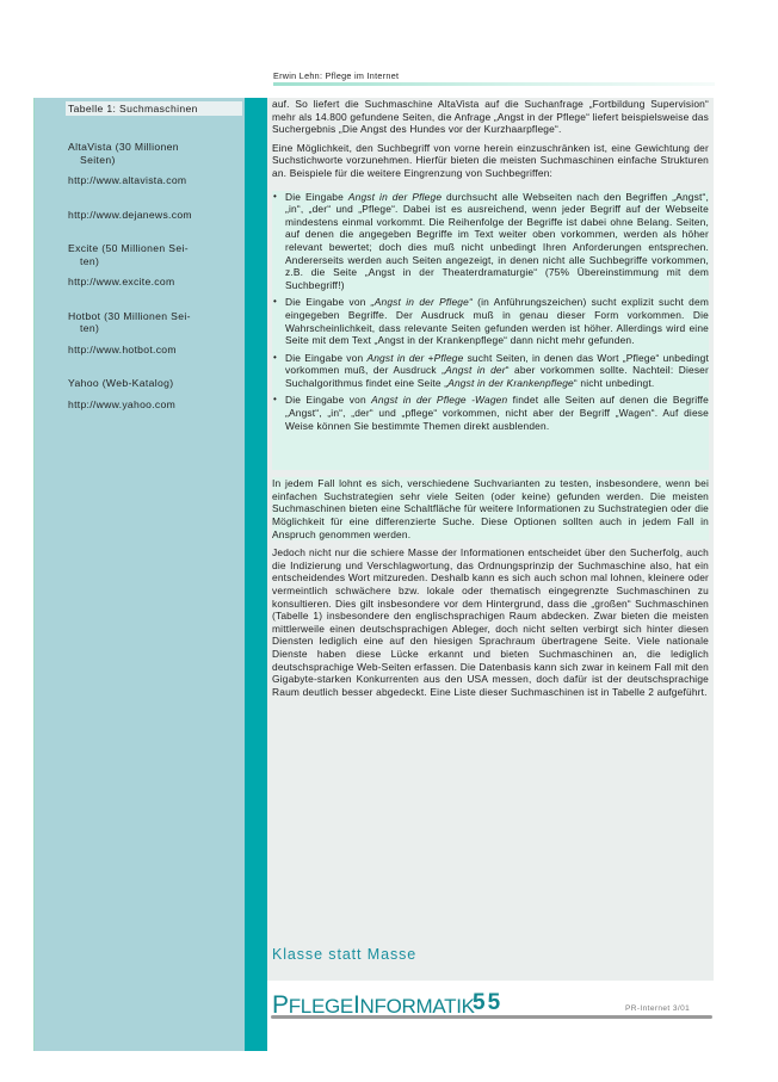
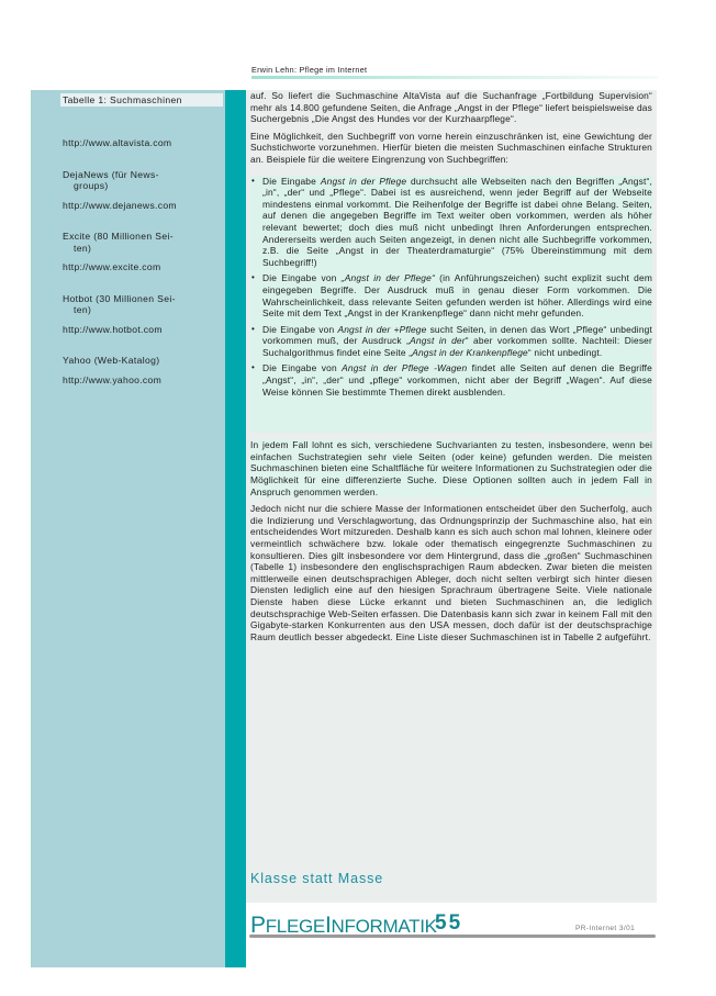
  Erwin Lehn: Pflege im Internet
  Tabelle 1: Suchmaschinen
- AltaVista (30 Millionen
- Seiten)
  http://www.altavista.com
+ DejaNews (für News-
+ groups)
  http://www.dejanews.com
- Excite (50 Millionen Sei-
+ Excite (80 Millionen Sei-
  ten)
  http://www.excite.com
  Hotbot (30 Millionen Sei-
  ten)
  http://www.hotbot.com
  Yahoo (Web-Katalog)
  http://www.yahoo.com
  auf. So liefert die Suchmaschine AltaVista auf die Suchanfrage „Fortbildung Supervision“ mehr als 14.800 gefundene Seiten, die Anfrage „Angst in der Pflege“ liefert beispielsweise das Suchergebnis „Die Angst des Hundes vor der Kurzhaarpflege“.
  Eine Möglichkeit, den Suchbegriff von vorne herein einzuschränken ist, eine Gewichtung der Suchstichworte vorzunehmen. Hierfür bieten die meisten Suchmaschinen einfache Strukturen an. Beispiele für die weitere Eingrenzung von Suchbegriffen:
  Die Eingabe Angst in der Pflege durchsucht alle Webseiten nach den Begriffen „Angst“, „in“, „der“ und „Pflege“. Dabei ist es ausreichend, wenn jeder Begriff auf der Webseite mindestens einmal vorkommt. Die Reihenfolge der Begriffe ist dabei ohne Belang. Seiten, auf denen die angegeben Begriffe im Text weiter oben vorkommen, werden als höher relevant bewertet; doch dies muß nicht unbedingt Ihren Anforderungen entsprechen. Andererseits werden auch Seiten angezeigt, in denen nicht alle Suchbegriffe vorkommen, z.B. die Seite „Angst in der Theaterdramaturgie“ (75% Übereinstimmung mit dem Suchbegriff!)
  Die Eingabe von „Angst in der Pflege“ (in Anführungszeichen) sucht explizit sucht dem eingegeben Begriffe. Der Ausdruck muß in genau dieser Form vorkommen. Die Wahrscheinlichkeit, dass relevante Seiten gefunden werden ist höher. Allerdings wird eine Seite mit dem Text „Angst in der Krankenpflege“ dann nicht mehr gefunden.
  Die Eingabe von Angst in der +Pflege sucht Seiten, in denen das Wort „Pflege“ unbedingt vorkommen muß, der Ausdruck „Angst in der“ aber vorkommen sollte. Nachteil: Dieser Suchalgorithmus findet eine Seite „Angst in der Krankenpflege“ nicht unbedingt.
  Die Eingabe von Angst in der Pflege -Wagen findet alle Seiten auf denen die Begriffe „Angst“, „in“, „der“ und „pflege“ vorkommen, nicht aber der Begriff „Wagen“. Auf diese Weise können Sie bestimmte Themen direkt ausblenden.
  In jedem Fall lohnt es sich, verschiedene Suchvarianten zu testen, insbesondere, wenn bei einfachen Suchstrategien sehr viele Seiten (oder keine) gefunden werden. Die meisten Suchmaschinen bieten eine Schaltfläche für weitere Informationen zu Suchstrategien oder die Möglichkeit für eine differenzierte Suche. Diese Optionen sollten auch in jedem Fall in Anspruch genommen werden.
  Jedoch nicht nur die schiere Masse der Informationen entscheidet über den Sucherfolg, auch die Indizierung und Verschlagwortung, das Ordnungsprinzip der Suchmaschine also, hat ein entscheidendes Wort mitzureden. Deshalb kann es sich auch schon mal lohnen, kleinere oder vermeintlich schwächere bzw. lokale oder thematisch eingegrenzte Suchmaschinen zu konsultieren. Dies gilt insbesondere vor dem Hintergrund, dass die „großen“ Suchmaschinen (Tabelle 1) insbesondere den englischsprachigen Raum abdecken. Zwar bieten die meisten mittlerweile einen deutschsprachigen Ableger, doch nicht selten verbirgt sich hinter diesen Diensten lediglich eine auf den hiesigen Sprachraum übertragene Seite. Viele nationale Dienste haben diese Lücke erkannt und bieten Suchmaschinen an, die lediglich deutschsprachige Web-Seiten erfassen. Die Datenbasis kann sich zwar in keinem Fall mit den Gigabyte-starken Konkurrenten aus den USA messen, doch dafür ist der deutschsprachige Raum deutlich besser abgedeckt. Eine Liste dieser Suchmaschinen ist in Tabelle 2 aufgeführt.
  Klasse statt Masse
  PFLEGEINFORMATIK
  55
